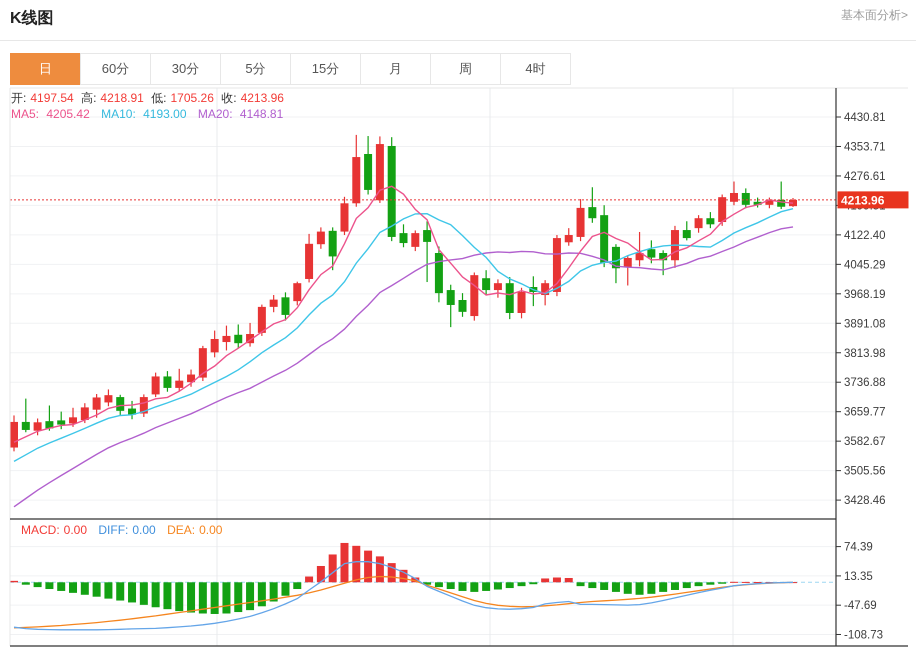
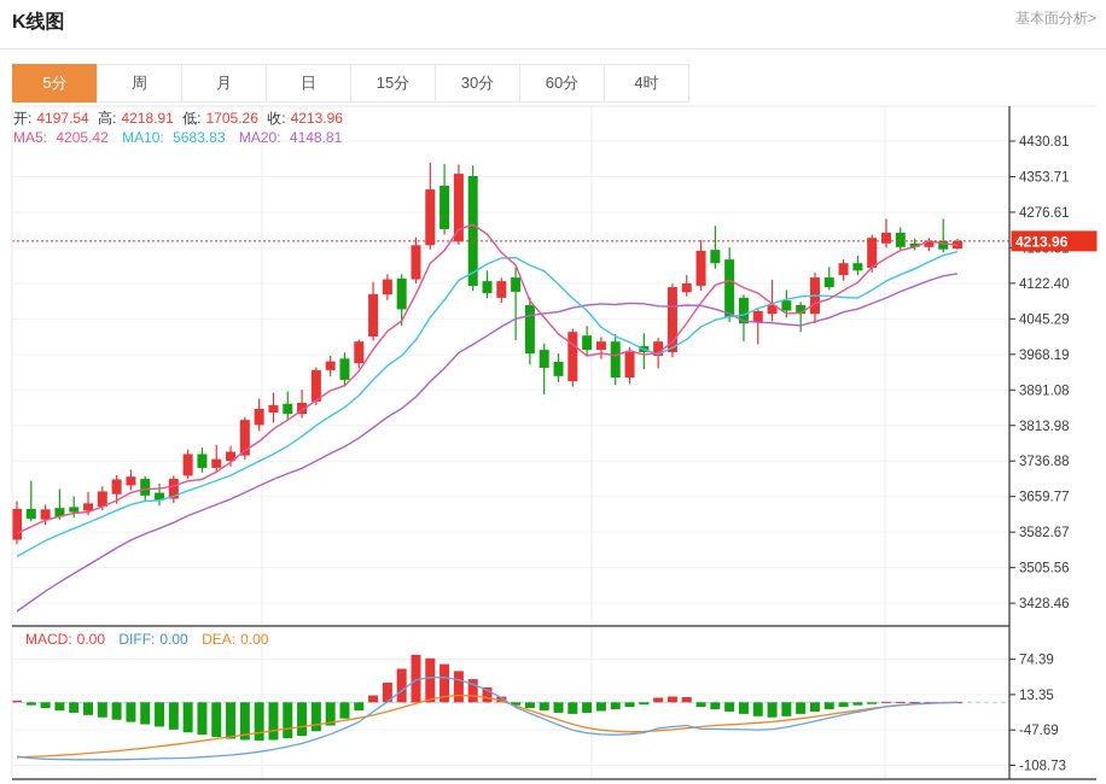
  K线图
  基本面分析>
- 日
+ 5分
- 60分
+ 周
- 30分
+ 月
- 5分
+ 日
  15分
- 月
+ 30分
- 周
+ 60分
  4时
  开: 4197.54 高: 4218.91 低: 1705.26 收: 4213.96
- MA5: 4205.42 MA10: 4193.00 MA20: 4148.81
+ MA5: 4205.42 MA10: 5683.83 MA20: 4148.81
  MACD: 0.00 DIFF: 0.00 DEA: 0.00
  4430.81
  4353.71
  4276.61
  4122.40
  4045.29
  3968.19
  3891.08
  3813.98
  3736.88
  3659.77
  3582.67
  3505.56
  3428.46
  74.39
  13.35
  -47.69
  -108.73
  4213.96
